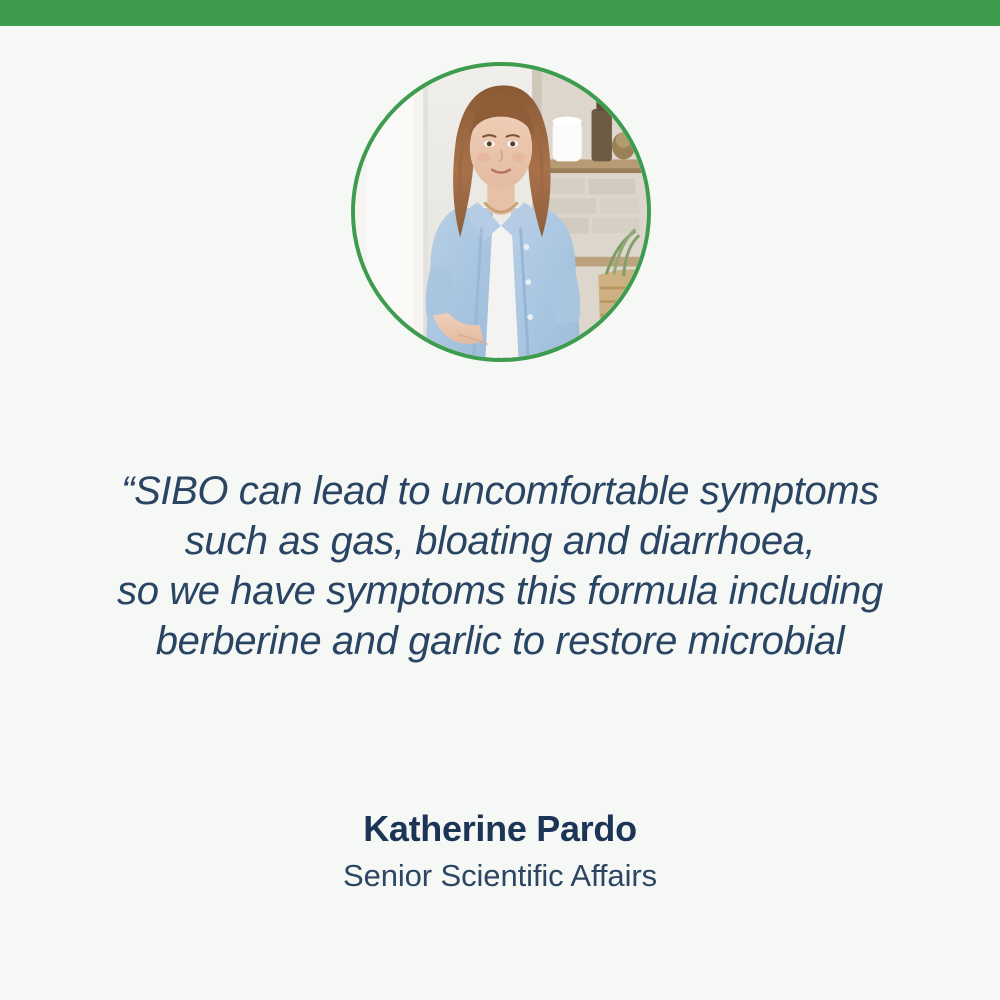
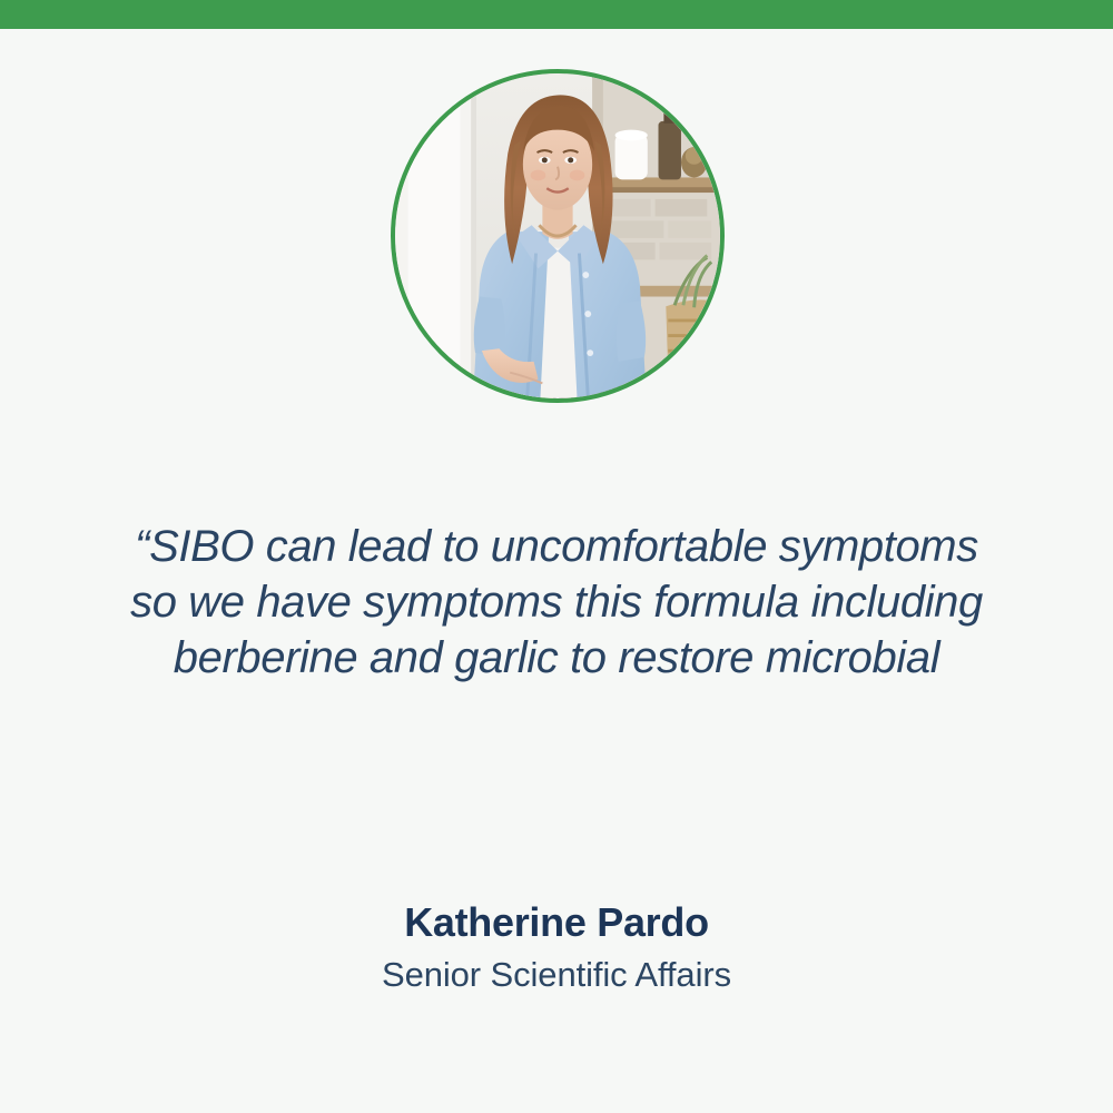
  “SIBO can lead to uncomfortable symptoms
- such as gas, bloating and diarrhoea,
  so we have symptoms this formula including
  berberine and garlic to restore microbial
  Katherine Pardo
  Senior Scientific Affairs
